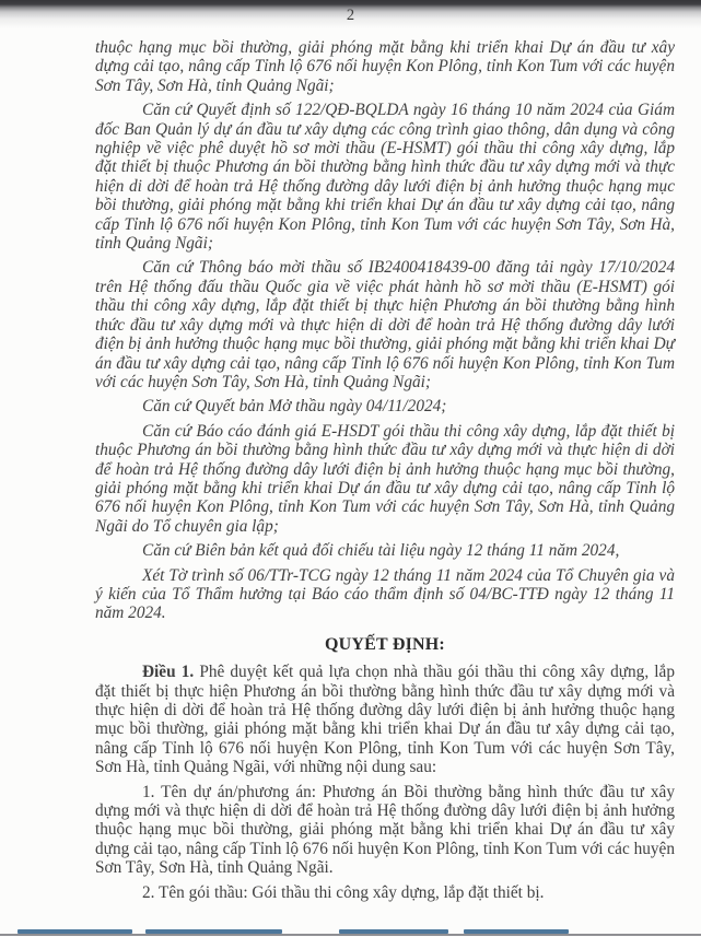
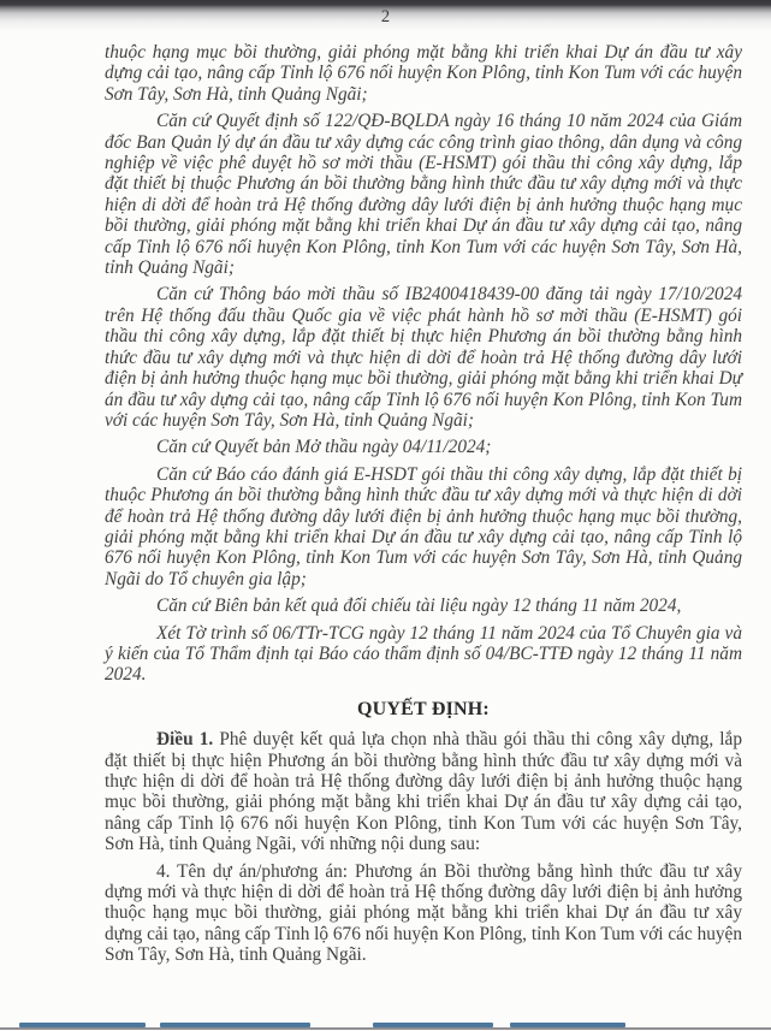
  2
  thuộc hạng mục bồi thường, giải phóng mặt bằng khi triển khai Dự án đầu tư xây dựng cải tạo, nâng cấp Tỉnh lộ 676 nối huyện Kon Plông, tỉnh Kon Tum với các huyện Sơn Tây, Sơn Hà, tỉnh Quảng Ngãi;
  Căn cứ Quyết định số 122/QĐ-BQLDA ngày 16 tháng 10 năm 2024 của Giám đốc Ban Quản lý dự án đầu tư xây dựng các công trình giao thông, dân dụng và công nghiệp về việc phê duyệt hồ sơ mời thầu (E-HSMT) gói thầu thi công xây dựng, lắp đặt thiết bị thuộc Phương án bồi thường bằng hình thức đầu tư xây dựng mới và thực hiện di dời để hoàn trả Hệ thống đường dây lưới điện bị ảnh hưởng thuộc hạng mục bồi thường, giải phóng mặt bằng khi triển khai Dự án đầu tư xây dựng cải tạo, nâng cấp Tỉnh lộ 676 nối huyện Kon Plông, tỉnh Kon Tum với các huyện Sơn Tây, Sơn Hà, tỉnh Quảng Ngãi;
  Căn cứ Thông báo mời thầu số IB2400418439-00 đăng tải ngày 17/10/2024 trên Hệ thống đấu thầu Quốc gia về việc phát hành hồ sơ mời thầu (E-HSMT) gói thầu thi công xây dựng, lắp đặt thiết bị thực hiện Phương án bồi thường bằng hình thức đầu tư xây dựng mới và thực hiện di dời để hoàn trả Hệ thống đường dây lưới điện bị ảnh hưởng thuộc hạng mục bồi thường, giải phóng mặt bằng khi triển khai Dự án đầu tư xây dựng cải tạo, nâng cấp Tỉnh lộ 676 nối huyện Kon Plông, tỉnh Kon Tum với các huyện Sơn Tây, Sơn Hà, tỉnh Quảng Ngãi;
  Căn cứ Quyết bản Mở thầu ngày 04/11/2024;
  Căn cứ Báo cáo đánh giá E-HSDT gói thầu thi công xây dựng, lắp đặt thiết bị thuộc Phương án bồi thường bằng hình thức đầu tư xây dựng mới và thực hiện di dời để hoàn trả Hệ thống đường dây lưới điện bị ảnh hưởng thuộc hạng mục bồi thường, giải phóng mặt bằng khi triển khai Dự án đầu tư xây dựng cải tạo, nâng cấp Tỉnh lộ 676 nối huyện Kon Plông, tỉnh Kon Tum với các huyện Sơn Tây, Sơn Hà, tỉnh Quảng Ngãi do Tổ chuyên gia lập;
  Căn cứ Biên bản kết quả đối chiếu tài liệu ngày 12 tháng 11 năm 2024,
- Xét Tờ trình số 06/TTr-TCG ngày 12 tháng 11 năm 2024 của Tổ Chuyên gia và ý kiến của Tổ Thẩm hưởng tại Báo cáo thẩm định số 04/BC-TTĐ ngày 12 tháng 11 năm 2024.
+ Xét Tờ trình số 06/TTr-TCG ngày 12 tháng 11 năm 2024 của Tổ Chuyên gia và ý kiến của Tổ Thẩm định tại Báo cáo thẩm định số 04/BC-TTĐ ngày 12 tháng 11 năm 2024.
  QUYẾT ĐỊNH:
  Điều 1. Phê duyệt kết quả lựa chọn nhà thầu gói thầu thi công xây dựng, lắp đặt thiết bị thực hiện Phương án bồi thường bằng hình thức đầu tư xây dựng mới và thực hiện di dời để hoàn trả Hệ thống đường dây lưới điện bị ảnh hưởng thuộc hạng mục bồi thường, giải phóng mặt bằng khi triển khai Dự án đầu tư xây dựng cải tạo, nâng cấp Tỉnh lộ 676 nối huyện Kon Plông, tỉnh Kon Tum với các huyện Sơn Tây, Sơn Hà, tỉnh Quảng Ngãi, với những nội dung sau:
- 1. Tên dự án/phương án: Phương án Bồi thường bằng hình thức đầu tư xây dựng mới và thực hiện di dời để hoàn trả Hệ thống đường dây lưới điện bị ảnh hưởng thuộc hạng mục bồi thường, giải phóng mặt bằng khi triển khai Dự án đầu tư xây dựng cải tạo, nâng cấp Tỉnh lộ 676 nối huyện Kon Plông, tỉnh Kon Tum với các huyện Sơn Tây, Sơn Hà, tỉnh Quảng Ngãi.
+ 4. Tên dự án/phương án: Phương án Bồi thường bằng hình thức đầu tư xây dựng mới và thực hiện di dời để hoàn trả Hệ thống đường dây lưới điện bị ảnh hưởng thuộc hạng mục bồi thường, giải phóng mặt bằng khi triển khai Dự án đầu tư xây dựng cải tạo, nâng cấp Tỉnh lộ 676 nối huyện Kon Plông, tỉnh Kon Tum với các huyện Sơn Tây, Sơn Hà, tỉnh Quảng Ngãi.
- 2. Tên gói thầu: Gói thầu thi công xây dựng, lắp đặt thiết bị.
